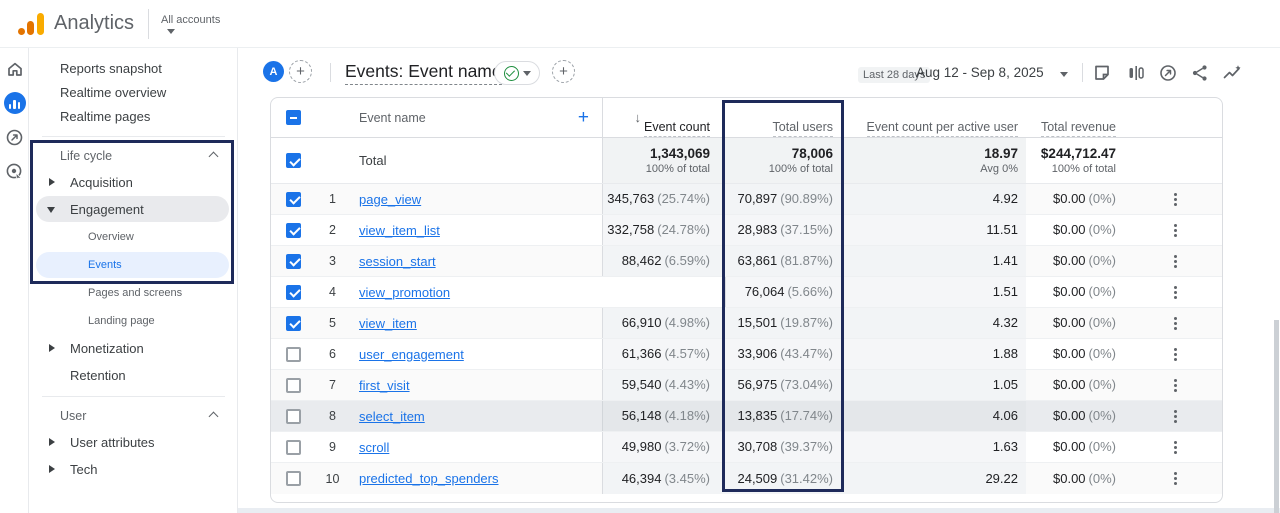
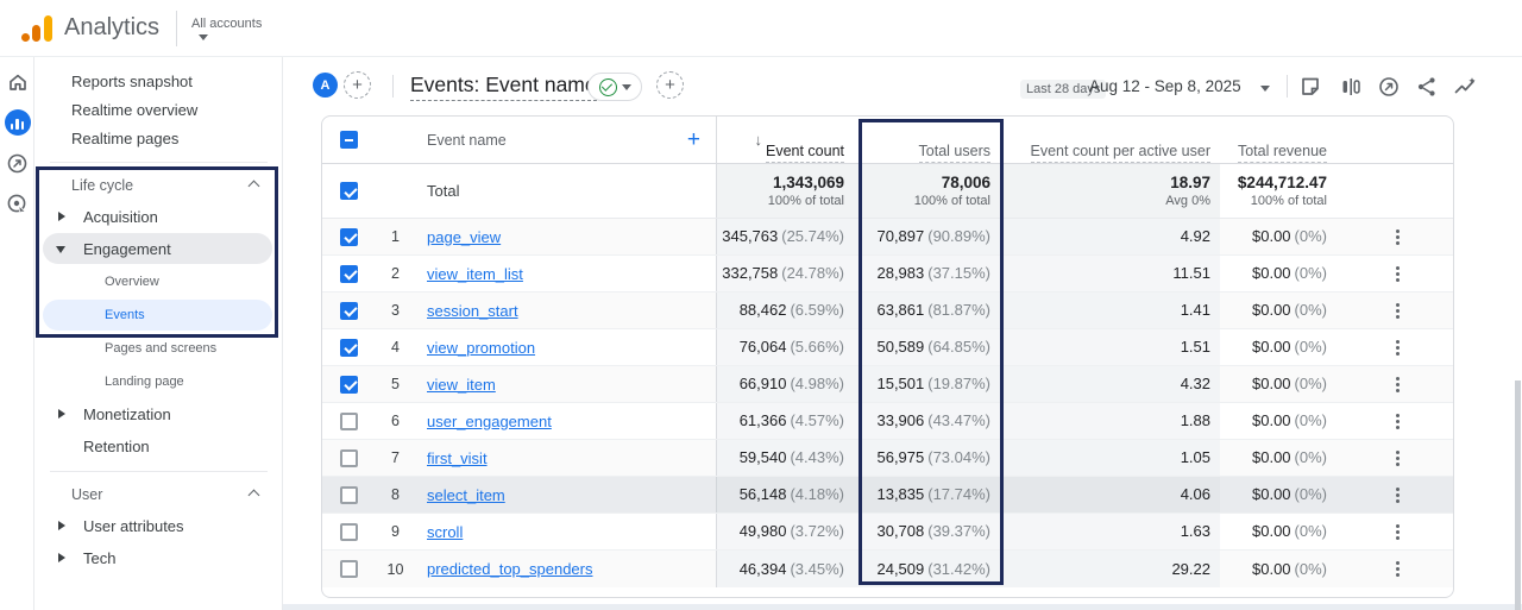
  Analytics
  All accounts
  Reports snapshot
  Realtime overview
  Realtime pages
  Life cycle
  Acquisition
  Engagement
  Overview
  Events
  Pages and screens
  Landing page
  Monetization
  Retention
  User
  User attributes
  Tech
  A
  +
  Events: Event nam
  +
  Last 28 days
  Aug 12 - Sep 8, 2025
  Event name
  +
  ↓
  Event count
  Total users
  Event count per active user
  Total revenue
  Total
  1,343,069
  100% of total
  78,006
  100% of total
  18.97
  Avg 0%
  $244,712.47
  100% of total
  1
  page_view
  345,763 (25.74%)
  70,897 (90.89%)
  4.92
  $0.00 (0%)
  2
  view_item_list
  332,758 (24.78%)
  28,983 (37.15%)
  11.51
  $0.00 (0%)
  3
  session_start
  88,462 (6.59%)
  63,861 (81.87%)
  1.41
  $0.00 (0%)
  4
  view_promotion
  76,064 (5.66%)
+ 50,589 (64.85%)
  1.51
  $0.00 (0%)
  5
  view_item
  66,910 (4.98%)
  15,501 (19.87%)
  4.32
  $0.00 (0%)
  6
  user_engagement
  61,366 (4.57%)
  33,906 (43.47%)
  1.88
  $0.00 (0%)
  7
  first_visit
  59,540 (4.43%)
  56,975 (73.04%)
  1.05
  $0.00 (0%)
  8
  select_item
  56,148 (4.18%)
  13,835 (17.74%)
  4.06
  $0.00 (0%)
  9
  scroll
  49,980 (3.72%)
  30,708 (39.37%)
  1.63
  $0.00 (0%)
  10
  predicted_top_spenders
  46,394 (3.45%)
  24,509 (31.42%)
  29.22
  $0.00 (0%)
